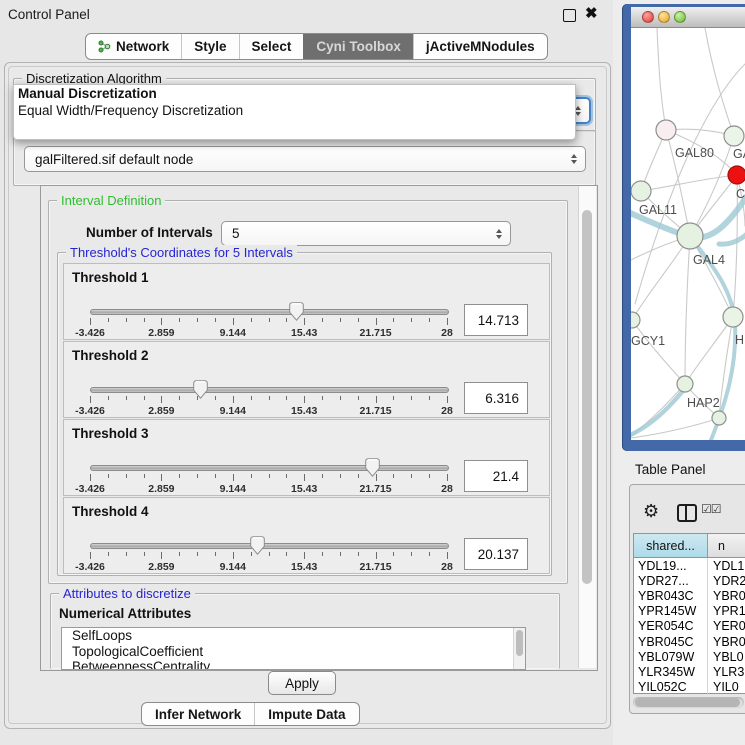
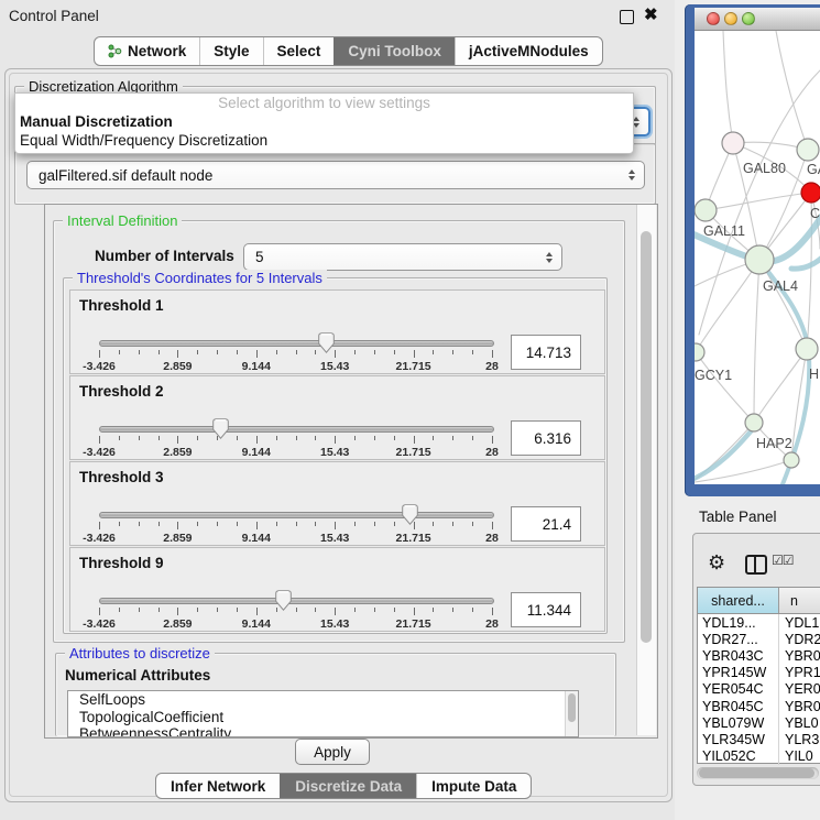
  Control Panel
  ✖
  Network
  Style
  Select
  Cyni Toolbox
  jActiveMNodules
  Discretization Algorithm
  galFiltered.sif default node
  Interval Definition
  Number of Intervals
  5
  Threshold's Coordinates for 5 Intervals
  Threshold 1
  -3.426
  2.859
  9.144
  15.43
  21.715
  28
  14.713
  Threshold 2
  -3.426
  2.859
  9.144
  15.43
  21.715
  28
  6.316
  Threshold 3
  -3.426
  2.859
  9.144
  15.43
  21.715
  28
  21.4
- Threshold 4
+ Threshold 9
  -3.426
  2.859
  9.144
  15.43
  21.715
  28
- 20.137
+ 11.344
  Attributes to discretize
  Numerical Attributes
  SelfLoops
  TopologicalCoefficient
  BetweennessCentrality
  Apply
  Infer Network
+ Discretize Data
  Impute Data
  GAL80
  GAL11
  GAL4
  GCY1
  HAP2
  C
  H
  Table Panel
  ⚙
  ☑☑
  shared...
  n
  YDL19...
  YDL1
  YDR27...
  YDR2
  YBR043C
  YBR0
  YPR145W
  YPR1
  YER054C
  YER0
  YBR045C
  YBR0
  YBL079W
  YBL0
  YLR345W
  YLR3
  YIL052C
  YIL0
+ Select algorithm to view settings
  Manual Discretization
  Equal Width/Frequency Discretization
